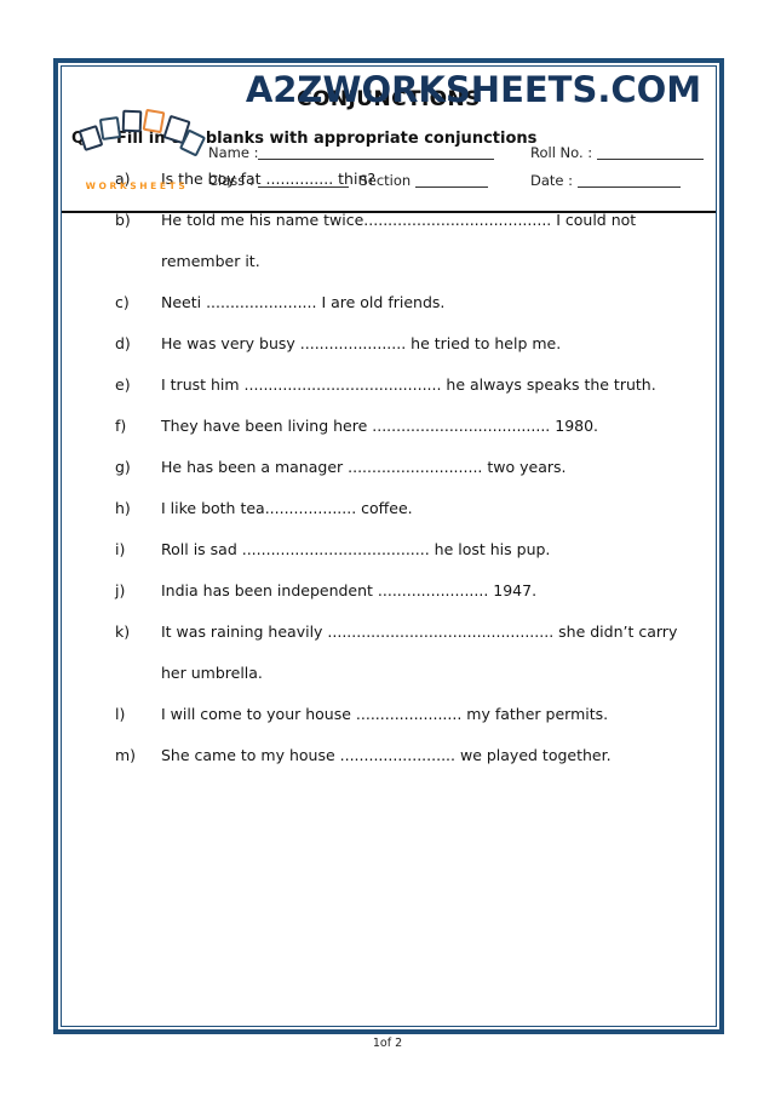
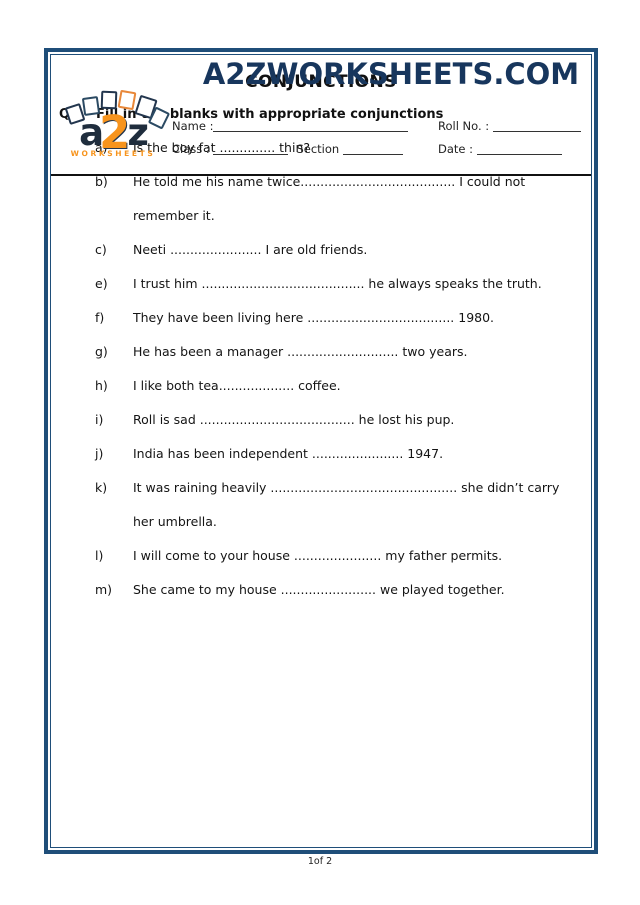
  A2ZWORKSHEETS.COM
+ a2z
  WORKSHEETS
  Name :
  Roll No. :
  Class : Section
  Date :
  CONJUNCTIONS
  Fill in blanks with appropriate conjunctions
  a)
  Is the boy fat .............. thin?
  b)
  He told me his name twice....................................... I could not
  remember it.
  c)
  Neeti ....................... I are old friends.
- d)
- He was very busy ...................... he tried to help me.
  e)
  I trust him ......................................... he always speaks the truth.
  f)
  They have been living here ..................................... 1980.
  g)
  He has been a manager ............................ two years.
  h)
  I like both tea................... coffee.
  i)
  Roll is sad ....................................... he lost his pup.
  j)
  India has been independent ....................... 1947.
  k)
  It was raining heavily ............................................... she didn’t carry
  her umbrella.
  l)
  I will come to your house ...................... my father permits.
  m)
  She came to my house ........................ we played together.
  1of 2
